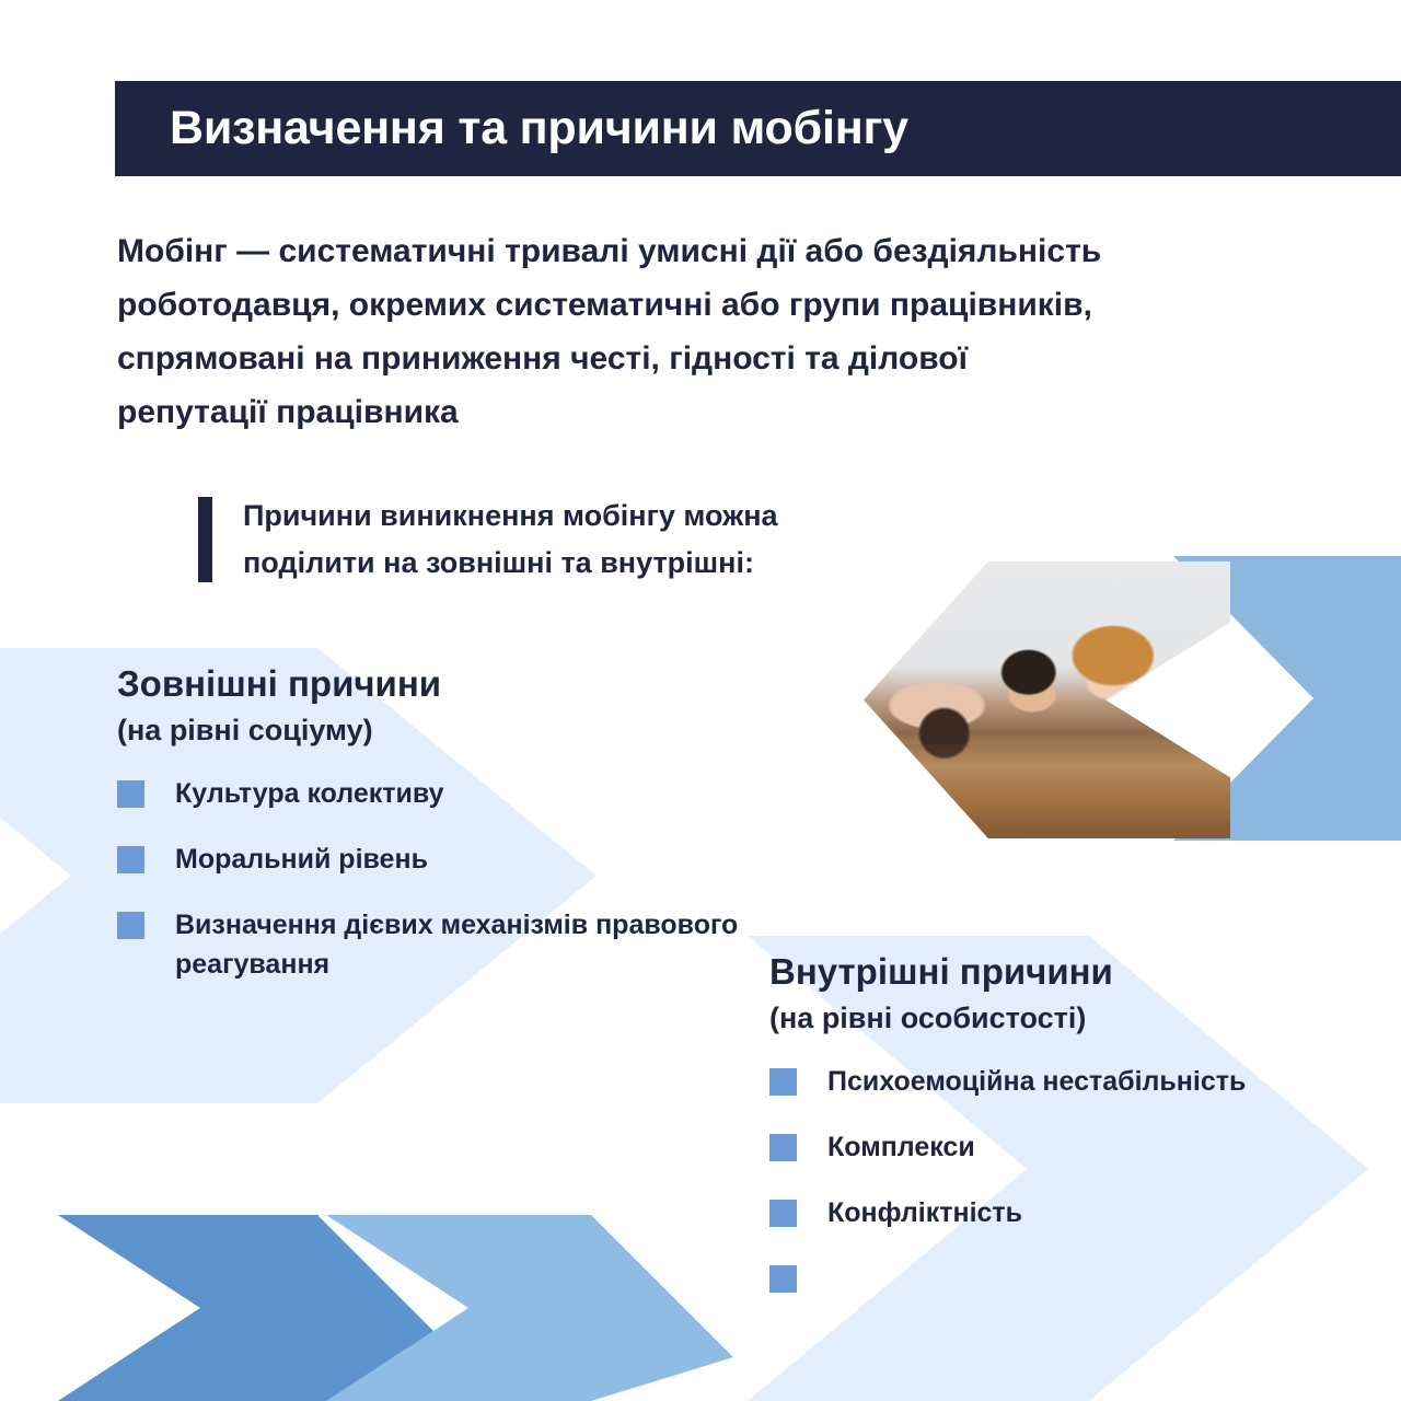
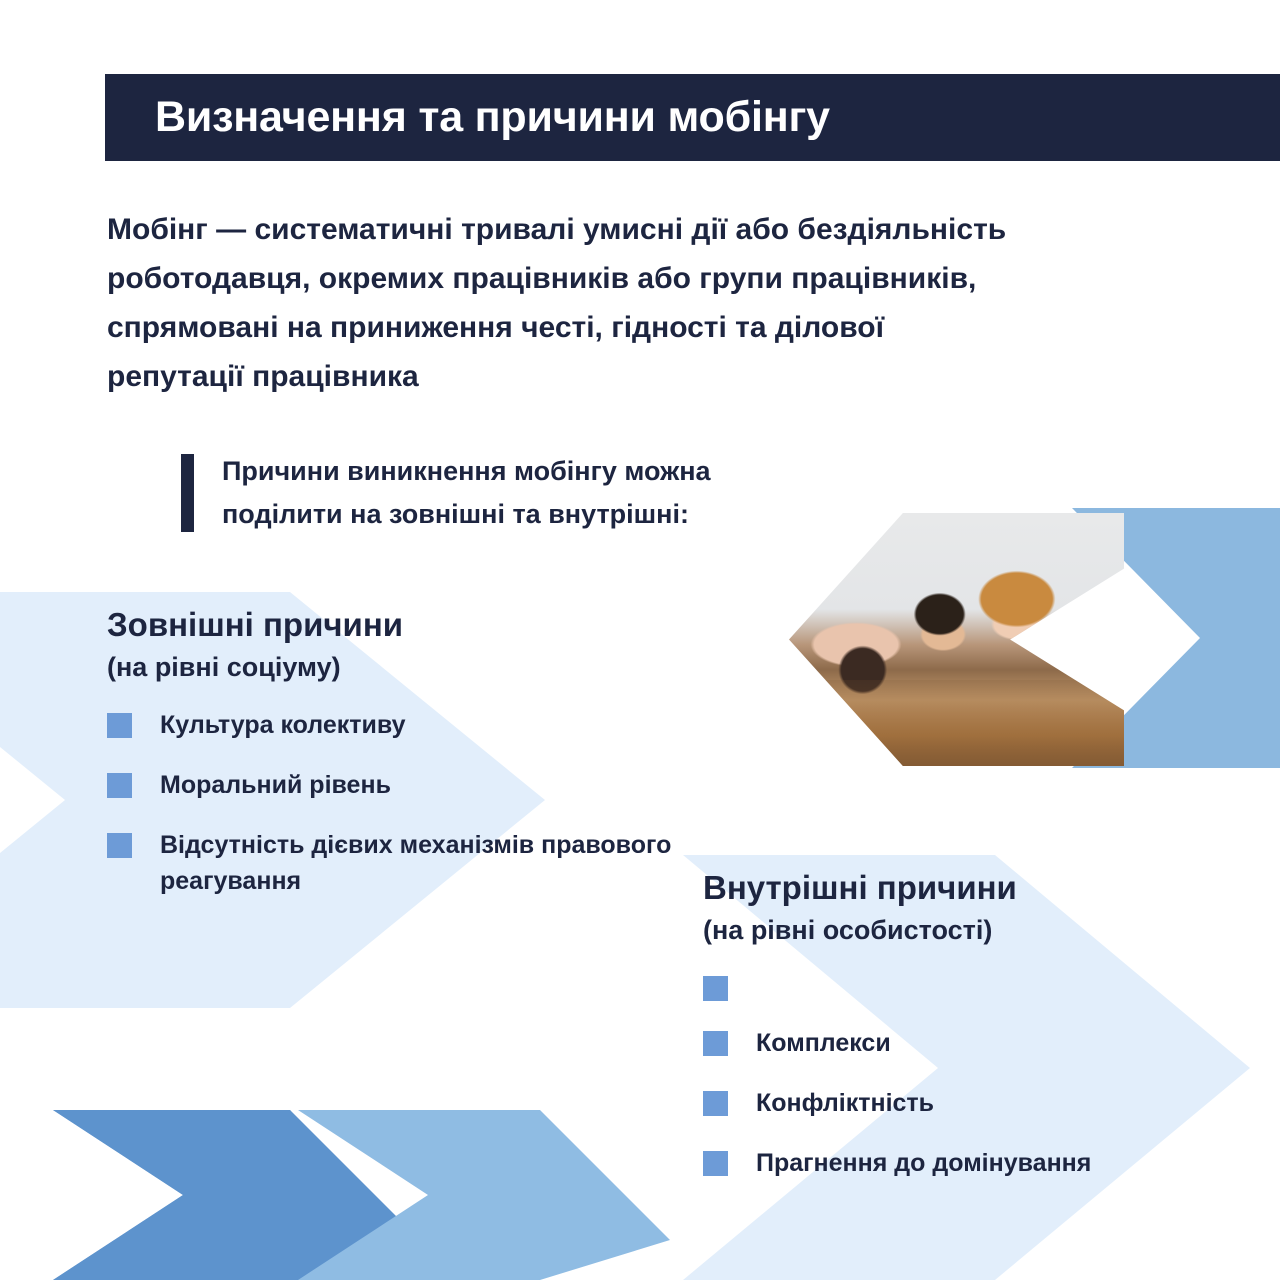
  Визначення та причини мобінгу
- Мобінг — систематичні тривалі умисні дії або бездіяльність роботодавця, окремих систематичні або групи працівників, спрямовані на приниження честі, гідності та ділової репутації працівника
+ Мобінг — систематичні тривалі умисні дії або бездіяльність роботодавця, окремих працівників або групи працівників, спрямовані на приниження честі, гідності та ділової репутації працівника
  Причини виникнення мобінгу можна
  поділити на зовнішні та внутрішні:
  Зовнішні причини
  (на рівні соціуму)
  Культура колективу
  Моральний рівень
- Визначення дієвих механізмів правового реагування
+ Відсутність дієвих механізмів правового реагування
  Внутрішні причини
  (на рівні особистості)
- Психоемоційна нестабільність
  Комплекси
  Конфліктність
+ Прагнення до домінування
